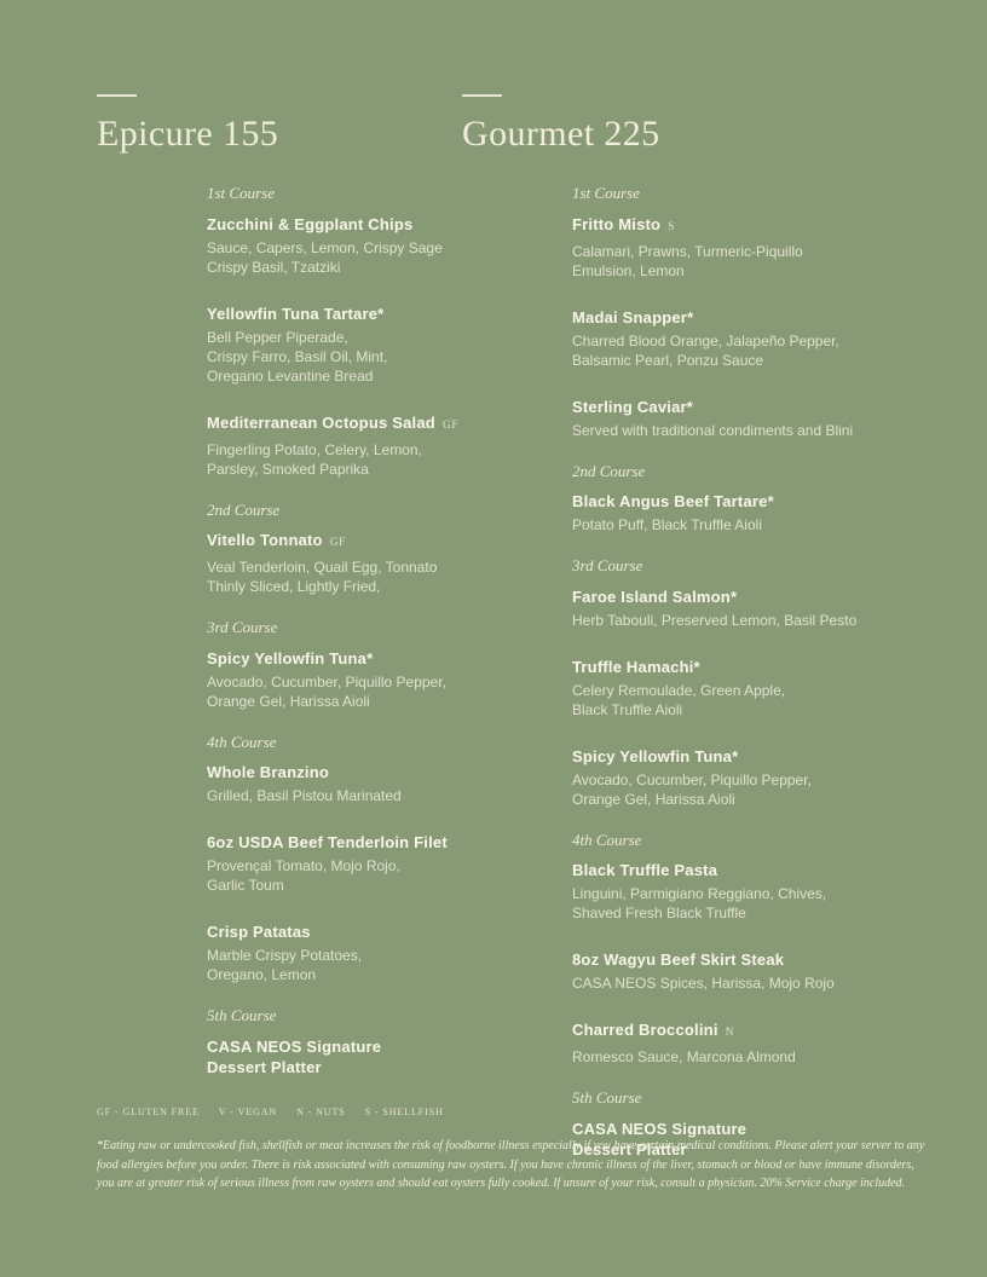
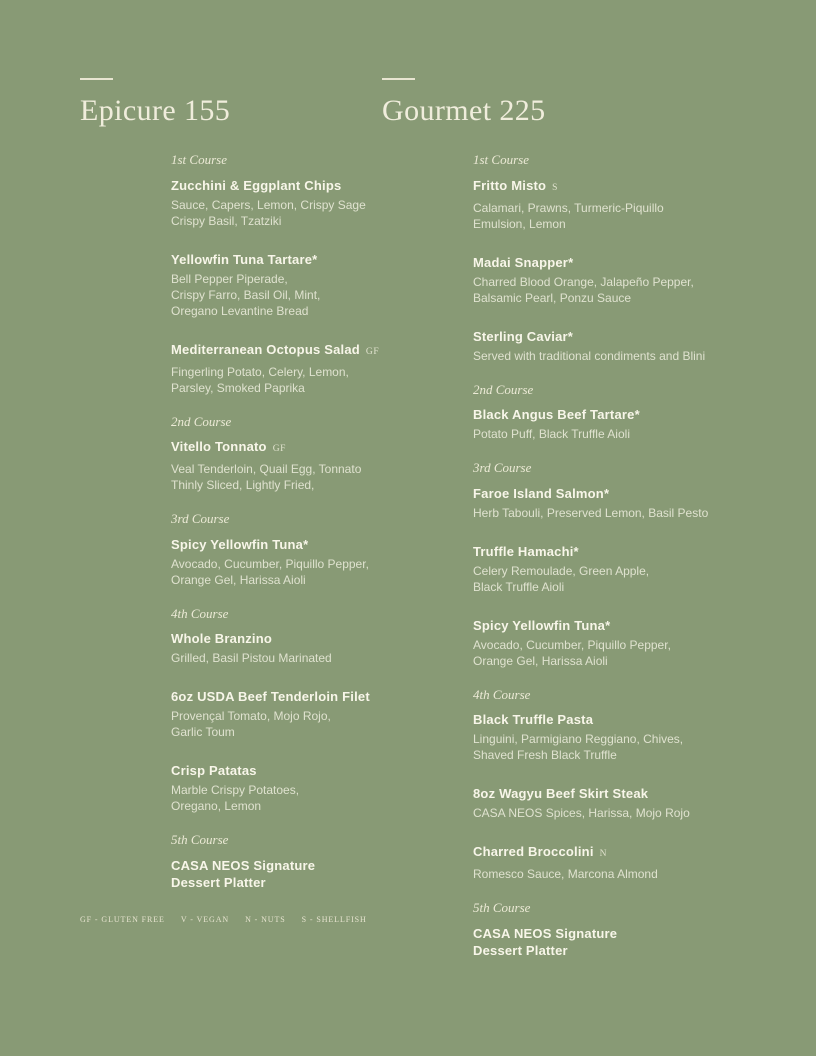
  Epicure 155
  1st Course
  Zucchini & Eggplant Chips
  Sauce, Capers, Lemon, Crispy Sage
  Crispy Basil, Tzatziki
  Yellowfin Tuna Tartare*
  Bell Pepper Piperade,
  Crispy Farro, Basil Oil, Mint,
  Oregano Levantine Bread
  Mediterranean Octopus Salad GF
  Fingerling Potato, Celery, Lemon,
  Parsley, Smoked Paprika
  2nd Course
  Vitello Tonnato GF
  Veal Tenderloin, Quail Egg, Tonnato
  Thinly Sliced, Lightly Fried,
  3rd Course
  Spicy Yellowfin Tuna*
  Avocado, Cucumber, Piquillo Pepper,
  Orange Gel, Harissa Aioli
  4th Course
  Whole Branzino
  Grilled, Basil Pistou Marinated
  6oz USDA Beef Tenderloin Filet
  Provençal Tomato, Mojo Rojo,
  Garlic Toum
  Crisp Patatas
  Marble Crispy Potatoes,
  Oregano, Lemon
  5th Course
  CASA NEOS Signature
  Dessert Platter
  Gourmet 225
  1st Course
  Fritto Misto S
  Calamari, Prawns, Turmeric-Piquillo
  Emulsion, Lemon
  Madai Snapper*
  Charred Blood Orange, Jalapeño Pepper,
  Balsamic Pearl, Ponzu Sauce
  Sterling Caviar*
  Served with traditional condiments and Blini
  2nd Course
  Black Angus Beef Tartare*
  Potato Puff, Black Truffle Aioli
  3rd Course
  Faroe Island Salmon*
  Herb Tabouli, Preserved Lemon, Basil Pesto
  Truffle Hamachi*
  Celery Remoulade, Green Apple,
  Black Truffle Aioli
  Spicy Yellowfin Tuna*
  Avocado, Cucumber, Piquillo Pepper,
  Orange Gel, Harissa Aioli
  4th Course
  Black Truffle Pasta
  Linguini, Parmigiano Reggiano, Chives,
  Shaved Fresh Black Truffle
  8oz Wagyu Beef Skirt Steak
  CASA NEOS Spices, Harissa, Mojo Rojo
  Charred Broccolini N
  Romesco Sauce, Marcona Almond
  5th Course
  CASA NEOS Signature
  Dessert Platter
  GF - GLUTEN FREE V - VEGAN N - NUTS S - SHELLFISH
- *Eating raw or undercooked fish, shellfish or meat increases the risk of foodborne illness especially if you have certain medical conditions. Please alert your server to any
- food allergies before you order. There is risk associated with consuming raw oysters. If you have chronic illness of the liver, stomach or blood or have immune disorders,
- you are at greater risk of serious illness from raw oysters and should eat oysters fully cooked. If unsure of your risk, consult a physician. 20% Service charge included.
